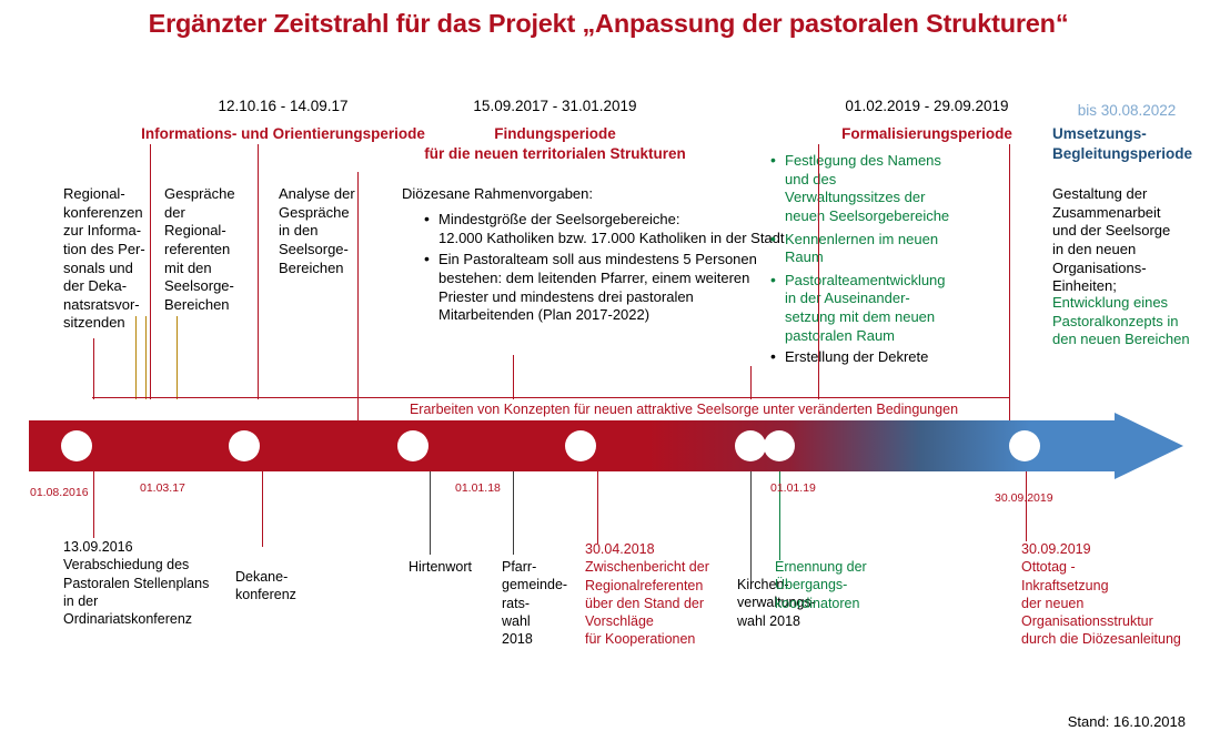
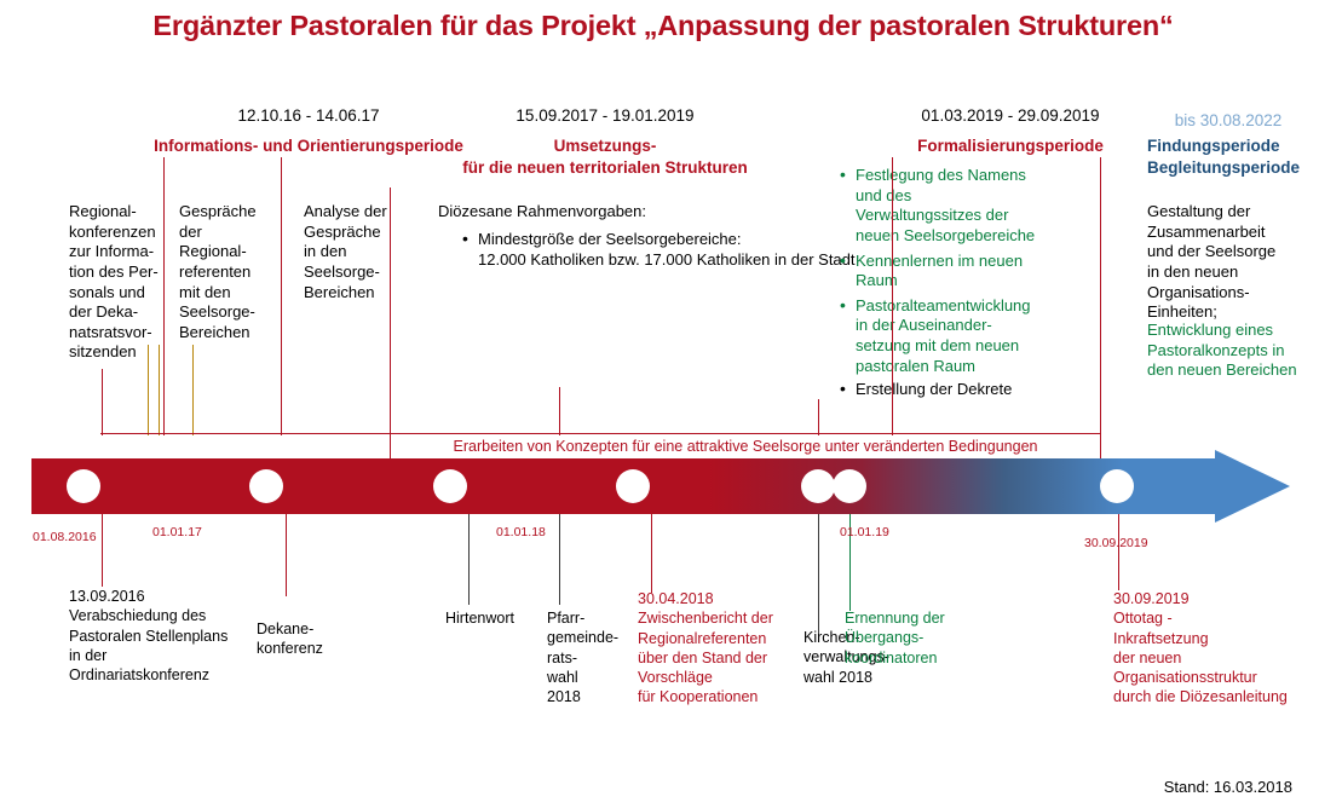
- Ergänzter Zeitstrahl für das Projekt „Anpassung der pastoralen Strukturen“
+ Ergänzter Pastoralen für das Projekt „Anpassung der pastoralen Strukturen“
- 12.10.16 - 14.09.17
+ 12.10.16 - 14.06.17
  Informations- und Orientierungsperiode
- 15.09.2017 - 31.01.2019
+ 15.09.2017 - 19.01.2019
- Findungsperiode
+ Umsetzungs-
  für die neuen territorialen Strukturen
- 01.02.2019 - 29.09.2019
+ 01.03.2019 - 29.09.2019
  Formalisierungsperiode
  bis 30.08.2022
- Umsetzungs-
+ Findungsperiode
  Begleitungsperiode
  Regional-
  konferenzen
  zur Informa-
  tion des Per-
  sonals und
  der Deka-
  natsratsvor-
  sitzenden
  Gespräche
  der
  Regional-
  referenten
  mit den
  Seelsorge-
  Bereichen
  Analyse der
  Gespräche
  in den
  Seelsorge-
  Bereichen
  Diözesane Rahmenvorgaben:
  Mindestgröße der Seelsorgebereiche:
  12.000 Katholiken bzw. 17.000 Katholiken in der Stadt
- Ein Pastoralteam soll aus mindestens 5 Personen
- bestehen: dem leitenden Pfarrer, einem weiteren
- Priester und mindestens drei pastoralen
- Mitarbeitenden (Plan 2017-2022)
  Festlegung des Namens
  und des
  Verwaltungssitzes der
  neuen Seelsorgebereiche
  Kennenlernen im neuen
  Rau
  Pastralteamentwicklung
  in de Auseinander-
  setzung mit dem neuen
  pastoralen Raum
  Erstellung der Dekrete
  Gestaltung der
  Zusammenarbeit
  und der Seelsorge
  in den neuen
  Organisations-
  Einheiten;
  Entwicklung eines
  Pastoralkonzepts in
  den neuen Bereichen
- Erarbeiten von Konzepten für neuen attraktive Seelsorge unter veränderten Bedingungen
+ Erarbeiten von Konzepten für eine attraktive Seelsorge unter veränderten Bedingungen
  01.08.2016
- 01.03.17
+ 01.01.17
  01.01.18
  01.01.19
  30.09.2019
  13.09.2016
  Verabschiedung des
  Pastoralen Stellenplans
  in der
  Ordinariatskonferenz
  Dekane-
  konferenz
  Hirtenwort
  Pfarr-
  gemeinde-
  rats-
  wahl
  2018
  30.04.2018
  Zwischenbericht der
  Regionalreferenten
  über den Stand der
  Vorschläge
  für Kooperationen
  Kirchen-
  verwaltungs-
  wahl 2018
  Ernennung der
  Übergangs-
  koordinatoren
  30.09.2019
  Ottotag -
  Inkraftsetzung
  der neuen
  Organisationsstruktur
  durch die Diözesanleitung
- Stand: 16.10.2018
+ Stand: 16.03.2018
